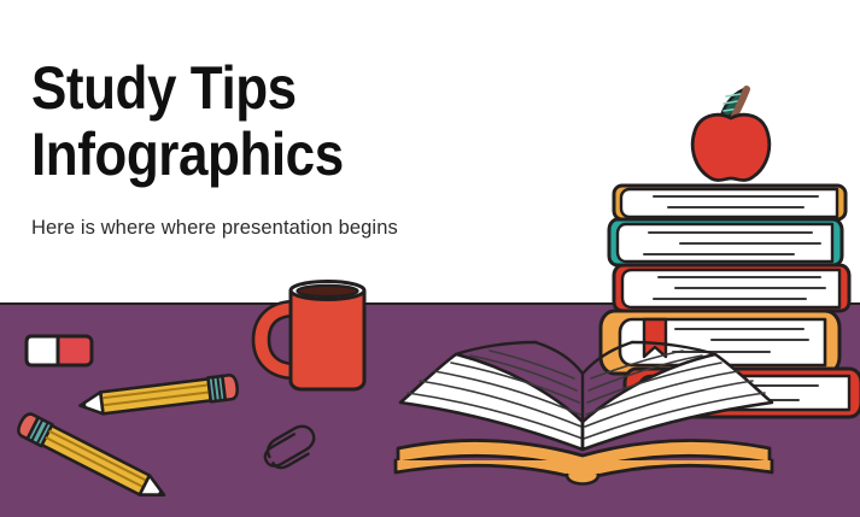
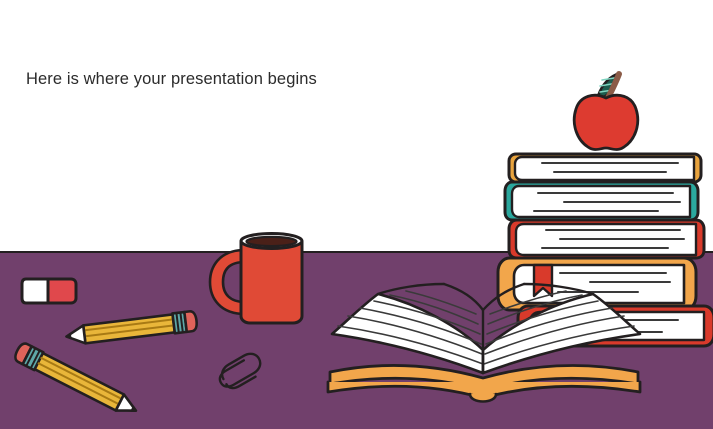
- Study Tips
- Infographics
- Here is where where presentation begins
+ Here is where your presentation begins
